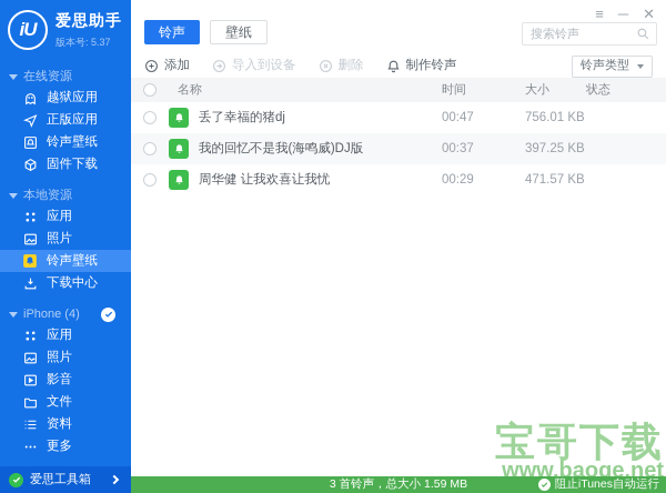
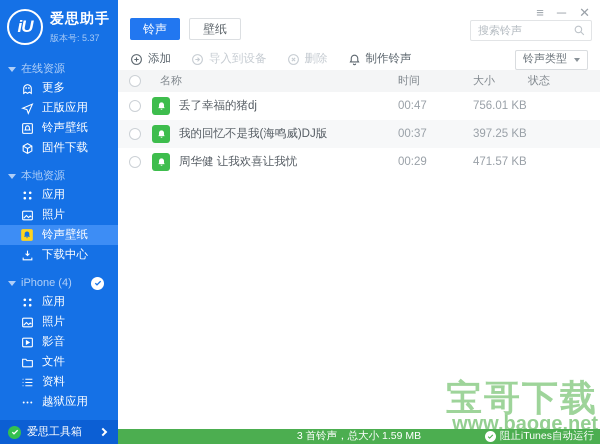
  iU
  爱思助手
  版本号: 5.37
  在线资源
- 越狱应用
+ 更多
  正版应用
  铃声壁纸
  固件下载
  本地资源
  应用
  照片
  铃声壁纸
  下载中心
  iPhone (4)
  应用
  照片
  影音
  文件
  资料
- 更多
+ 越狱应用
  爱思工具箱
  ≡
  ─
  ✕
  铃声
  壁纸
  搜索铃声
  添加
  导入到设备
  删除
  制作铃声
  铃声类型
  名称
  时间
  大小
  状态
  丢了幸福的猪dj
  00:47
  756.01 KB
  我的回忆不是我(海鸣威)DJ版
  00:37
  397.25 KB
  周华健 让我欢喜让我忧
  00:29
  471.57 KB
  宝哥下载
  www.baoge.net
  3 首铃声，总大小 1.59 MB
  阻止iTunes自动运行
